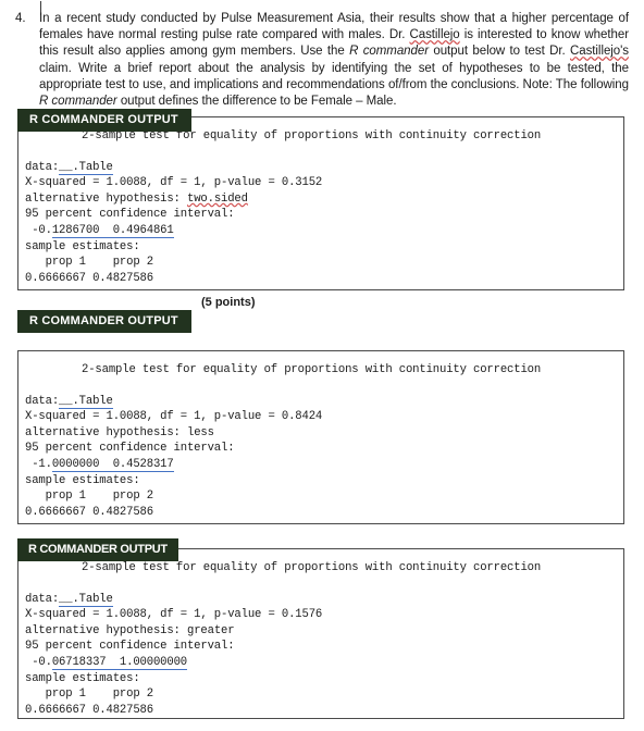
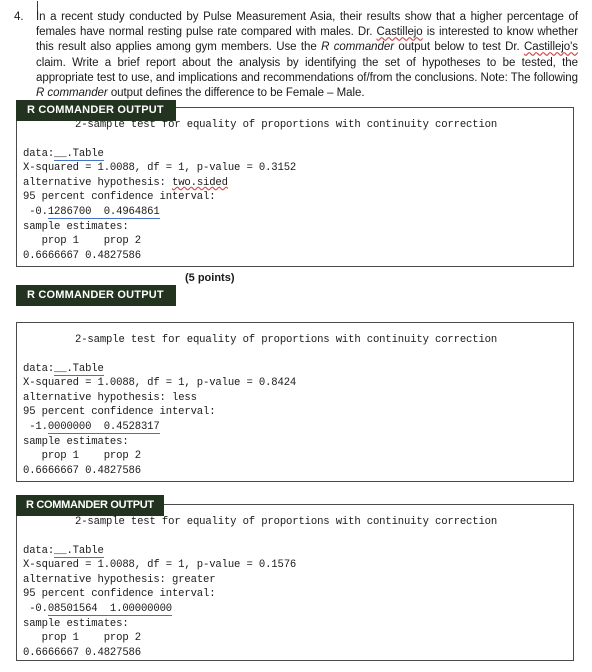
  4.
  In a recent study conducted by Pulse Measurement Asia, their results show that a higher percentage of females have normal resting pulse rate compared with males. Dr. Castillejo is interested to know whether this result also applies among gym members. Use the R commander output below to test Dr. Castillejo's claim. Write a brief report about the analysis by identifying the set of hypotheses to be tested, the appropriate test to use, and implications and recommendations of/from the conclusions. Note: The following R commander output defines the difference to be Female – Male.
  2-sample test for equality of proportions with continuity correction
  data:__.Table X-squared = 1.0088, df = 1, p-value = 0.3152
  alternative hypothesis: two.sided 95 percent confidence interval:
  -0.1286700 0.4964861 sample estimates: prop 1 prop 2 0.6666667 0.4827586
  R COMMANDER OUTPUT
  (5 points)
  R COMMANDER OUTPUT
  2-sample test for equality of proportions with continuity correction
  data:__.Table X-squared = 1.0088, df = 1, p-value = 0.8424
  alternative hypothesis: less 95 percent confidence interval:
  -1.0000000 0.4528317 sample estimates: prop 1 prop 2 0.6666667 0.4827586
  2-sample test for equality of proportions with continuity correction
  data:__.Table X-squared = 1.0088, df = 1, p-value = 0.1576
  alternative hypothesis: greater 95 percent confidence interval:
- -0.06718337 1.00000000 sample estimates: prop 1 prop 2 0.6666667 0.4827586
+ -0.08501564 1.00000000 sample estimates: prop 1 prop 2 0.6666667 0.4827586
  R COMMANDER OUTPUT
